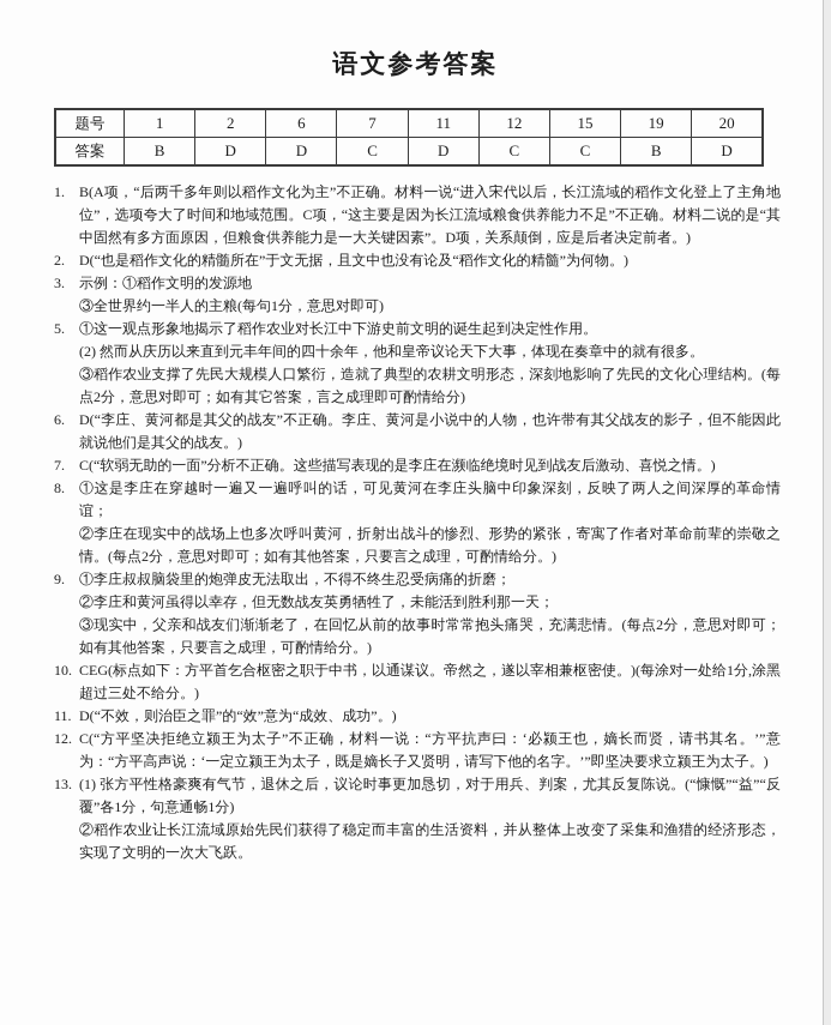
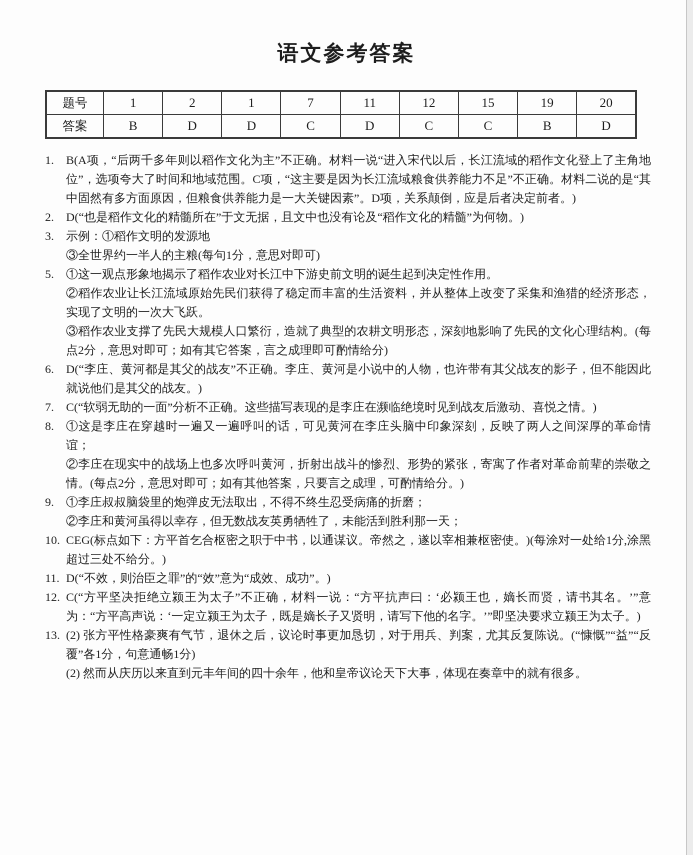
  语文参考答案
- 题号	1	2	6	7	11	12	15	19	20
+ 题号	1	2	1	7	11	12	15	19	20
  答案	B	D	D	C	D	C	C	B	D
  1.
  B(A项，“后两千多年则以稻作文化为主”不正确。材料一说“进入宋代以后，长江流域的稻作文化登上了主角地位”，选项夸大了时间和地域范围。C项，“这主要是因为长江流域粮食供养能力不足”不正确。材料二说的是“其中固然有多方面原因，但粮食供养能力是一大关键因素”。D项，关系颠倒，应是后者决定前者。)
  2.
  D(“也是稻作文化的精髓所在”于文无据，且文中也没有论及“稻作文化的精髓”为何物。)
  3.
  示例：①稻作文明的发源地
  ③全世界约一半人的主粮(每句1分，意思对即可)
  5.
  ①这一观点形象地揭示了稻作农业对长江中下游史前文明的诞生起到决定性作用。
- (2) 然而从庆历以来直到元丰年间的四十余年，他和皇帝议论天下大事，体现在奏章中的就有很多。
+ ②稻作农业让长江流域原始先民们获得了稳定而丰富的生活资料，并从整体上改变了采集和渔猎的经济形态，实现了文明的一次大飞跃。
  ③稻作农业支撑了先民大规模人口繁衍，造就了典型的农耕文明形态，深刻地影响了先民的文化心理结构。(每点2分，意思对即可；如有其它答案，言之成理即可酌情给分)
  6.
  D(“李庄、黄河都是其父的战友”不正确。李庄、黄河是小说中的人物，也许带有其父战友的影子，但不能因此就说他们是其父的战友。)
  7.
  C(“软弱无助的一面”分析不正确。这些描写表现的是李庄在濒临绝境时见到战友后激动、喜悦之情。)
  8.
  ①这是李庄在穿越时一遍又一遍呼叫的话，可见黄河在李庄头脑中印象深刻，反映了两人之间深厚的革命情谊；
  ②李庄在现实中的战场上也多次呼叫黄河，折射出战斗的惨烈、形势的紧张，寄寓了作者对革命前辈的崇敬之情。(每点2分，意思对即可；如有其他答案，只要言之成理，可酌情给分。)
  9.
  ①李庄叔叔脑袋里的炮弹皮无法取出，不得不终生忍受病痛的折磨；
  ②李庄和黄河虽得以幸存，但无数战友英勇牺牲了，未能活到胜利那一天；
- ③现实中，父亲和战友们渐渐老了，在回忆从前的故事时常常抱头痛哭，充满悲情。(每点2分，意思对即可；如有其他答案，只要言之成理，可酌情给分。)
  10.
  CEG(标点如下：方平首乞合枢密之职于中书，以通谋议。帝然之，遂以宰相兼枢密使。)(每涂对一处给1分,涂黑超过三处不给分。)
  11.
  D(“不效，则治臣之罪”的“效”意为“成效、成功”。)
  12.
  C(“方平坚决拒绝立颍王为太子”不正确，材料一说：“方平抗声曰：‘必颍王也，嫡长而贤，请书其名。’”意为：“方平高声说：‘一定立颍王为太子，既是嫡长子又贤明，请写下他的名字。’”即坚决要求立颍王为太子。)
  13.
- (1) 张方平性格豪爽有气节，退休之后，议论时事更加恳切，对于用兵、判案，尤其反复陈说。(“慷慨”“益”“反覆”各1分，句意通畅1分)
+ (2) 张方平性格豪爽有气节，退休之后，议论时事更加恳切，对于用兵、判案，尤其反复陈说。(“慷慨”“益”“反覆”各1分，句意通畅1分)
- ②稻作农业让长江流域原始先民们获得了稳定而丰富的生活资料，并从整体上改变了采集和渔猎的经济形态，实现了文明的一次大飞跃。
+ (2) 然而从庆历以来直到元丰年间的四十余年，他和皇帝议论天下大事，体现在奏章中的就有很多。
